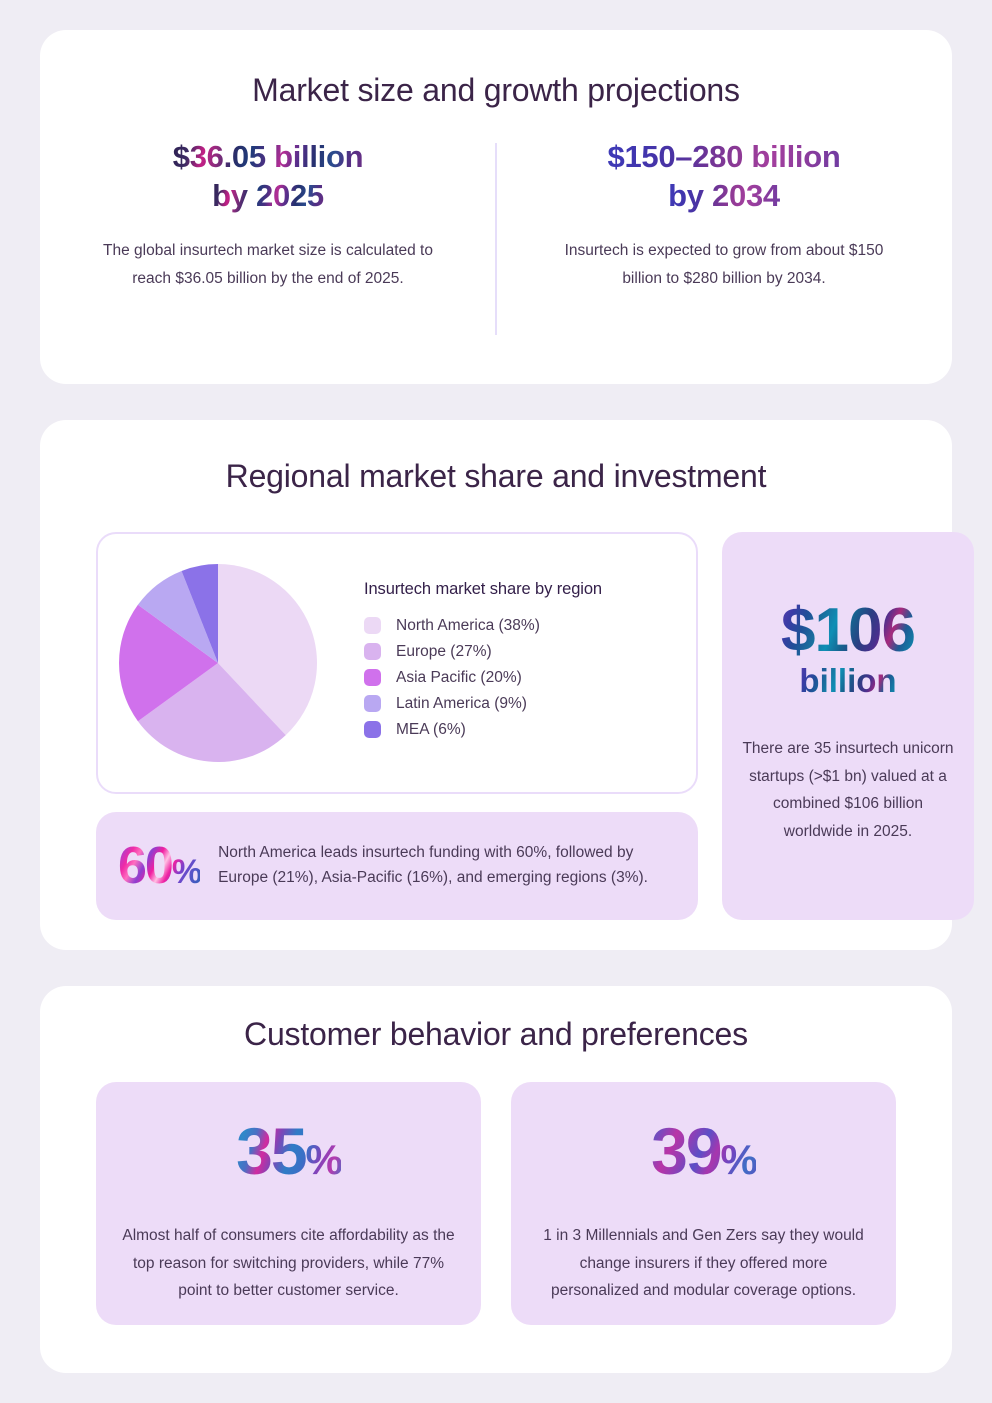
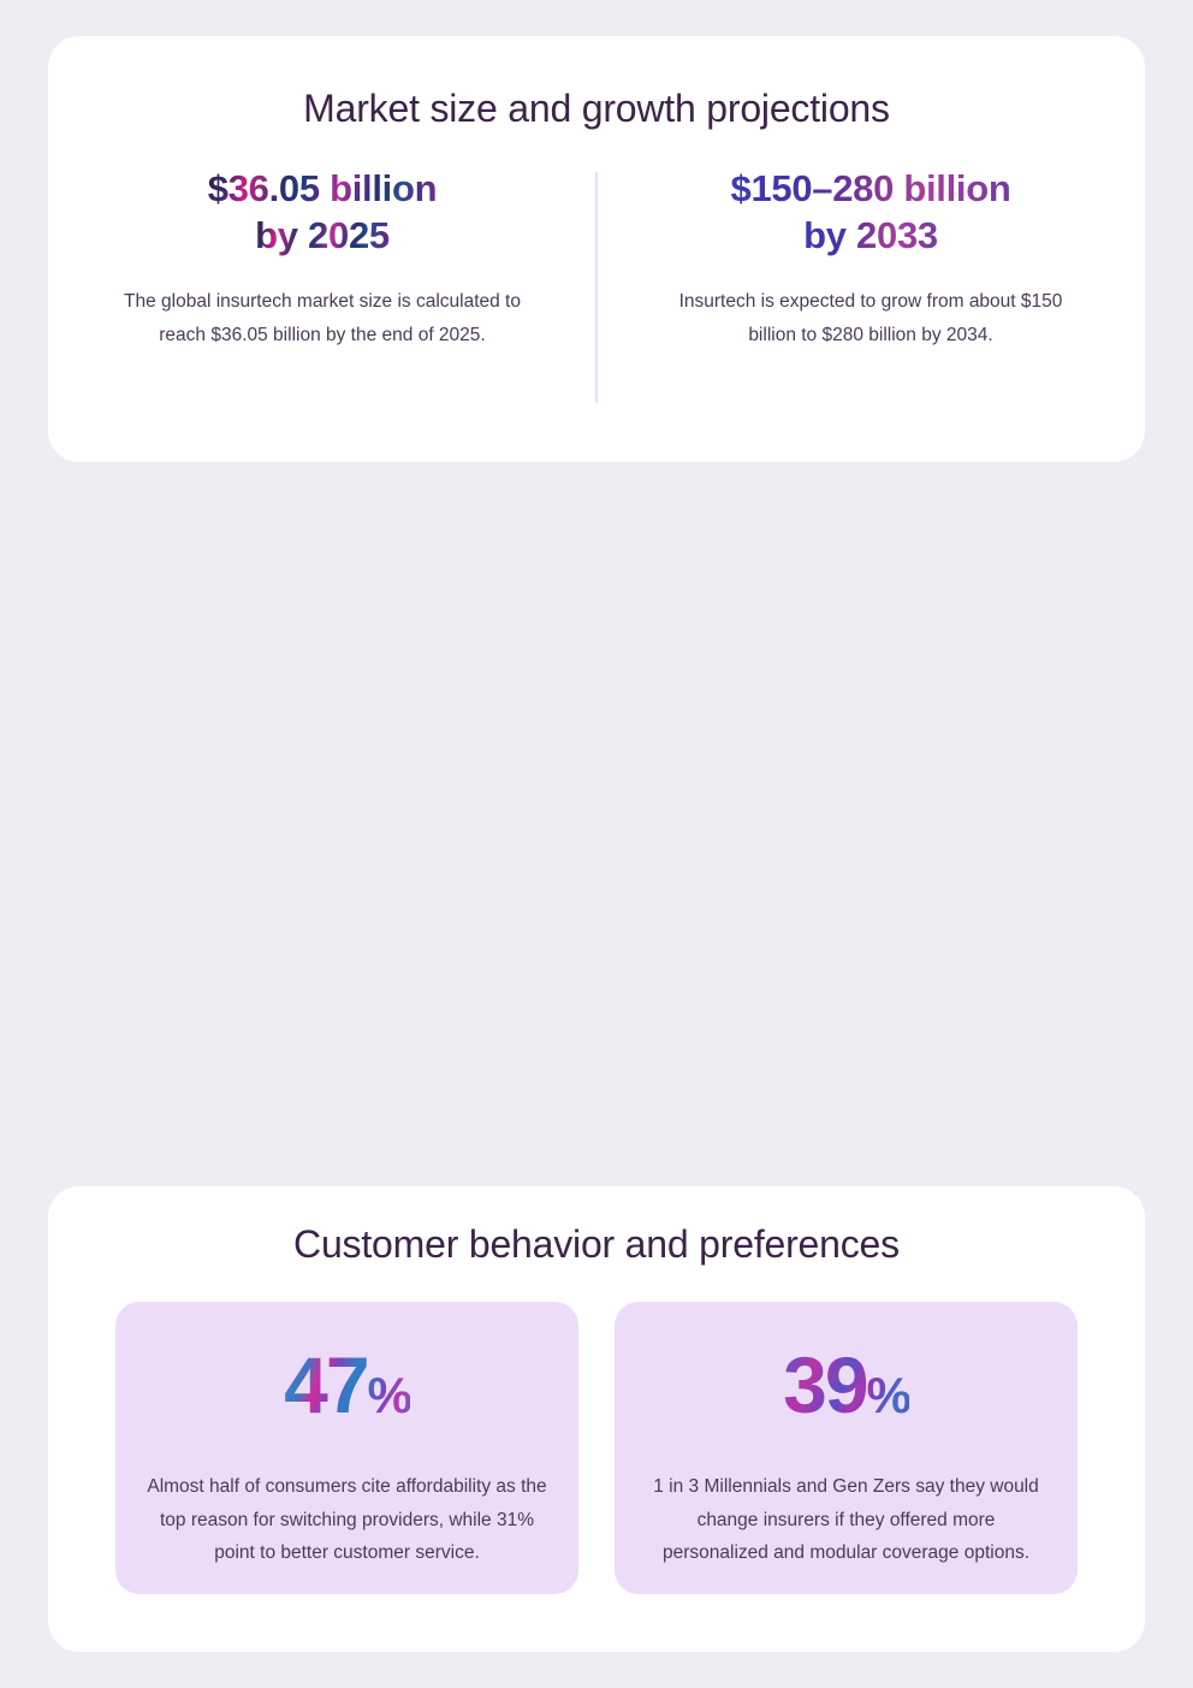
  Market size and growth projections
  $36.05 billion
  by 2025
  The global insurtech market size is calculated to reach $36.05 billion by the end of 2025.
  $150–280 billion
- by 2034
+ by 2033
  Insurtech is expected to grow from about $150 billion to $280 billion by 2034.
- Regional market share and investment
- Insurtech market share by region
- North America (38%)
- Europe (27%)
- Asia Pacific (20%)
- Latin America (9%)
- MEA (6%)
- $106
- billion
- There are 35 insurtech unicorn startups (>$1 bn) valued at a combined $106 billion worldwide in 2025.
- 60%
- North America leads insurtech funding with 60%, followed by Europe (21%), Asia-Pacific (16%), and emerging regions (3%).
  Customer behavior and preferences
- 35%
+ 47%
- Almost half of consumers cite affordability as the top reason for switching providers, while 77% point to better customer service.
+ Almost half of consumers cite affordability as the top reason for switching providers, while 31% point to better customer service.
  39%
  1 in 3 Millennials and Gen Zers say they would change insurers if they offered more personalized and modular coverage options.
